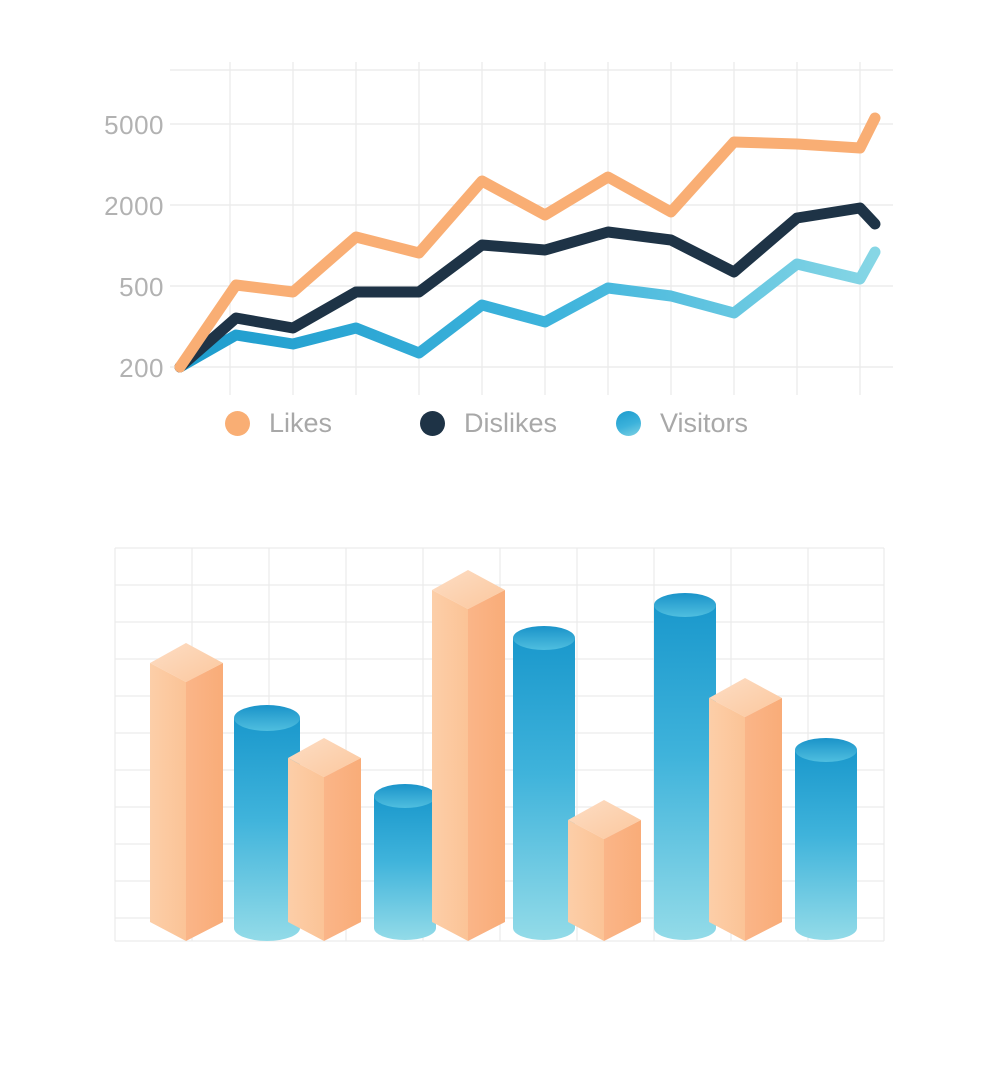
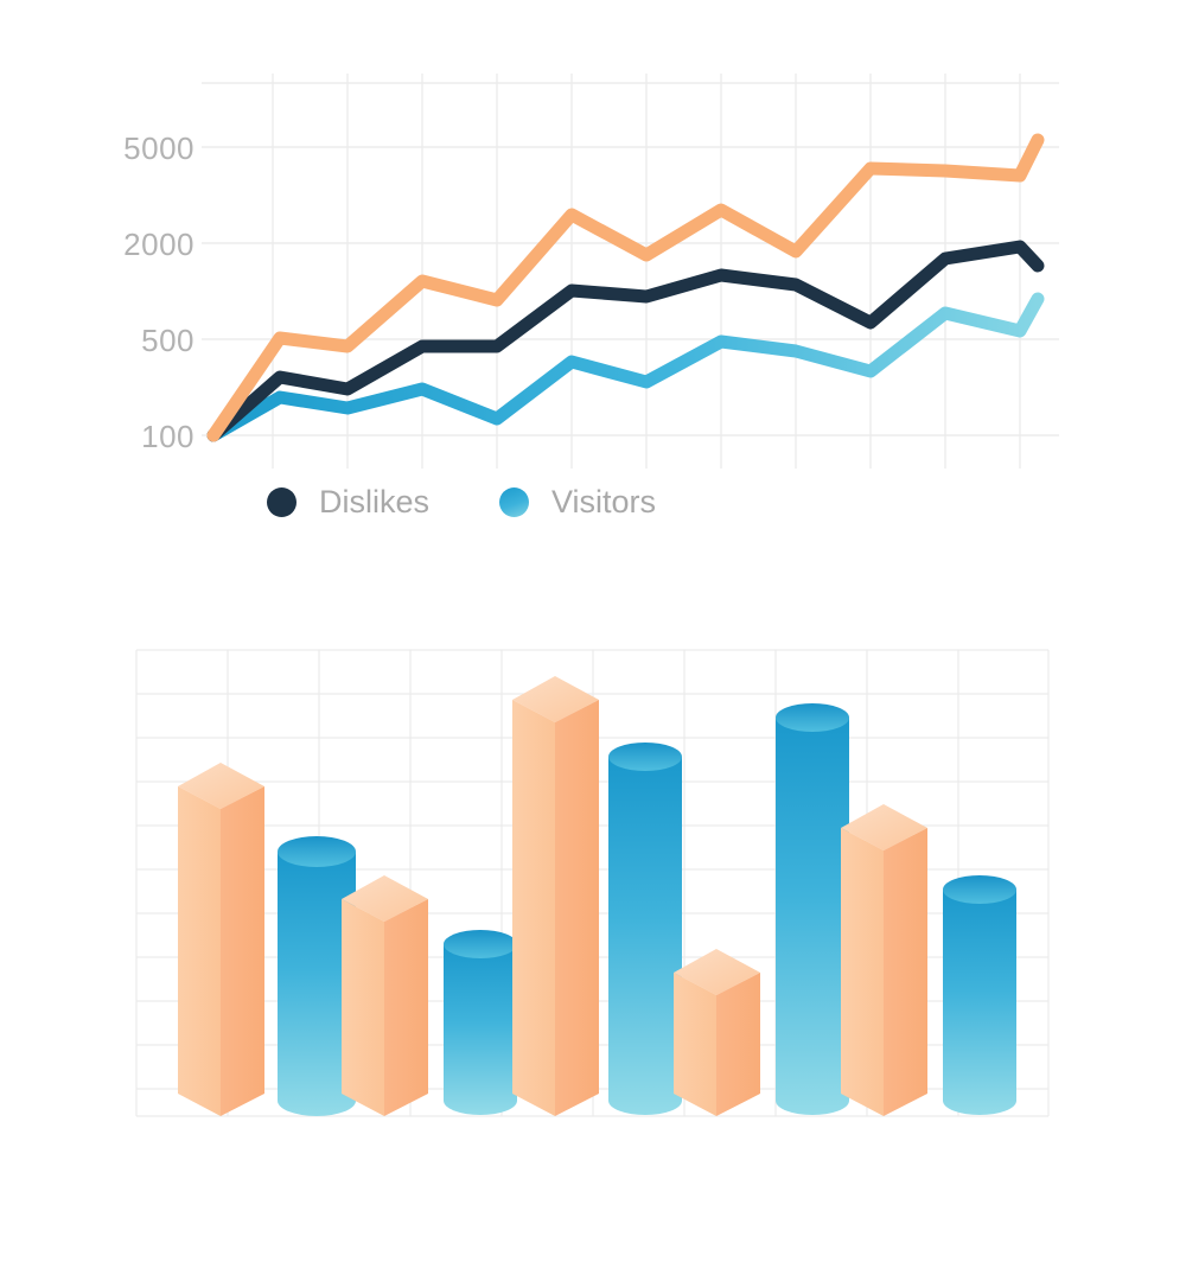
  5000
  2000
  500
- 200
+ 100
- Likes
  Dislikes
  Visitors
